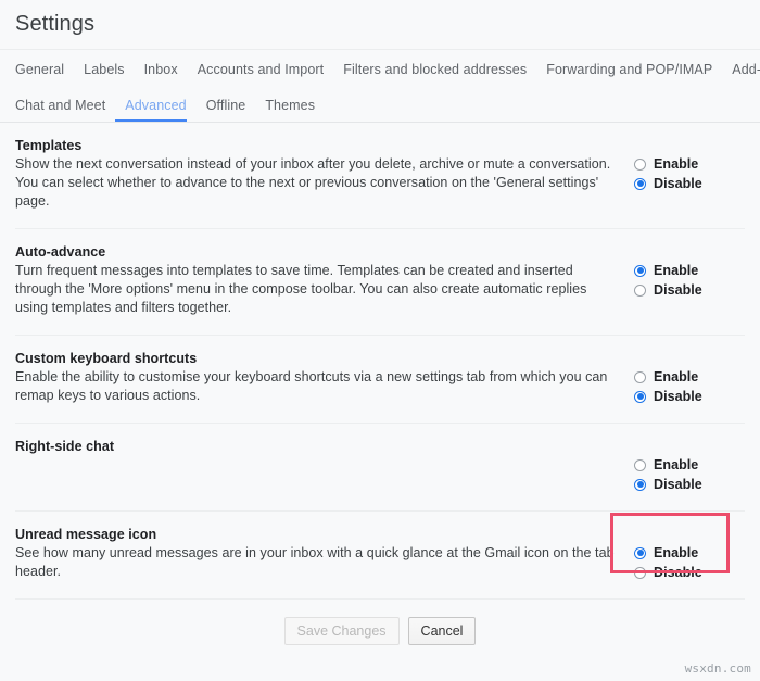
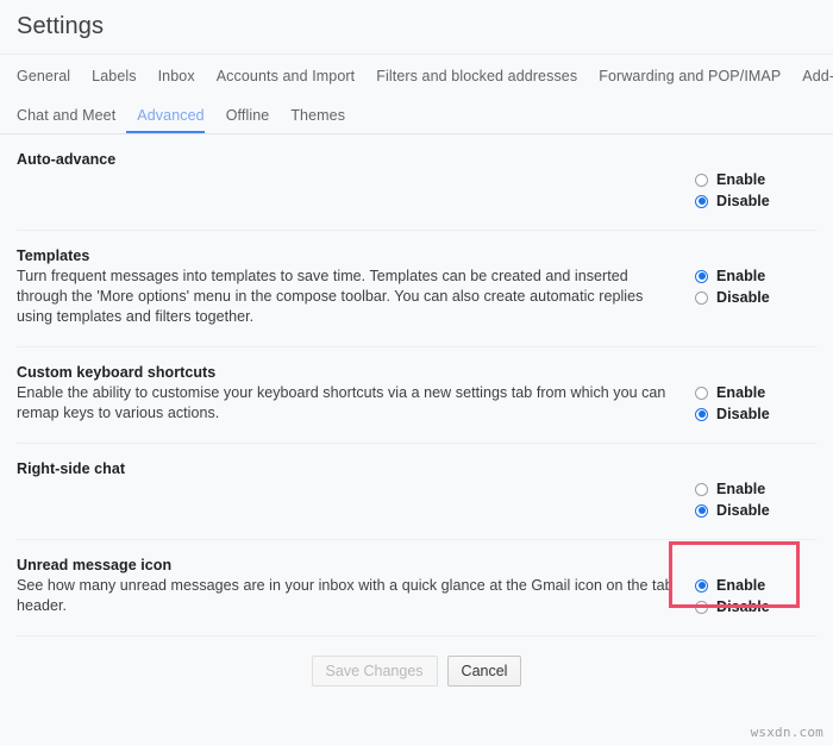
  Settings
  General
  Labels
  Inbox
  Accounts and Import
  Filters and blocked addresses
  Forwarding and POP/IMAP
  Chat and Meet
  Advanced
  Offline
  Themes
- Templates
+ Auto-advance
- Show the next conversation instead of your inbox after you delete, archive or mute a conversation. You can select whether to advance to the next or previous conversation on the 'General settings' page.
  Enable
  Disable
- Auto-advance
+ Templates
  Turn frequent messages into templates to save time. Templates can be created and inserted through the 'More options' menu in the compose toolbar. You can also create automatic replies using templates and filters together.
  Enable
  Disable
  Custom keyboard shortcuts
  Enable the ability to customise your keyboard shortcuts via a new settings tab from which you can remap keys to various actions.
  Enable
  Disable
  Right-side chat
  Enable
  Disable
  Unread message icon
  See how many unread messages are in your inbox with a quick glance at the Gmail icon on the tab header.
  Enable
  Disable
  Save Changes
  Cancel
  wsxdn.com
